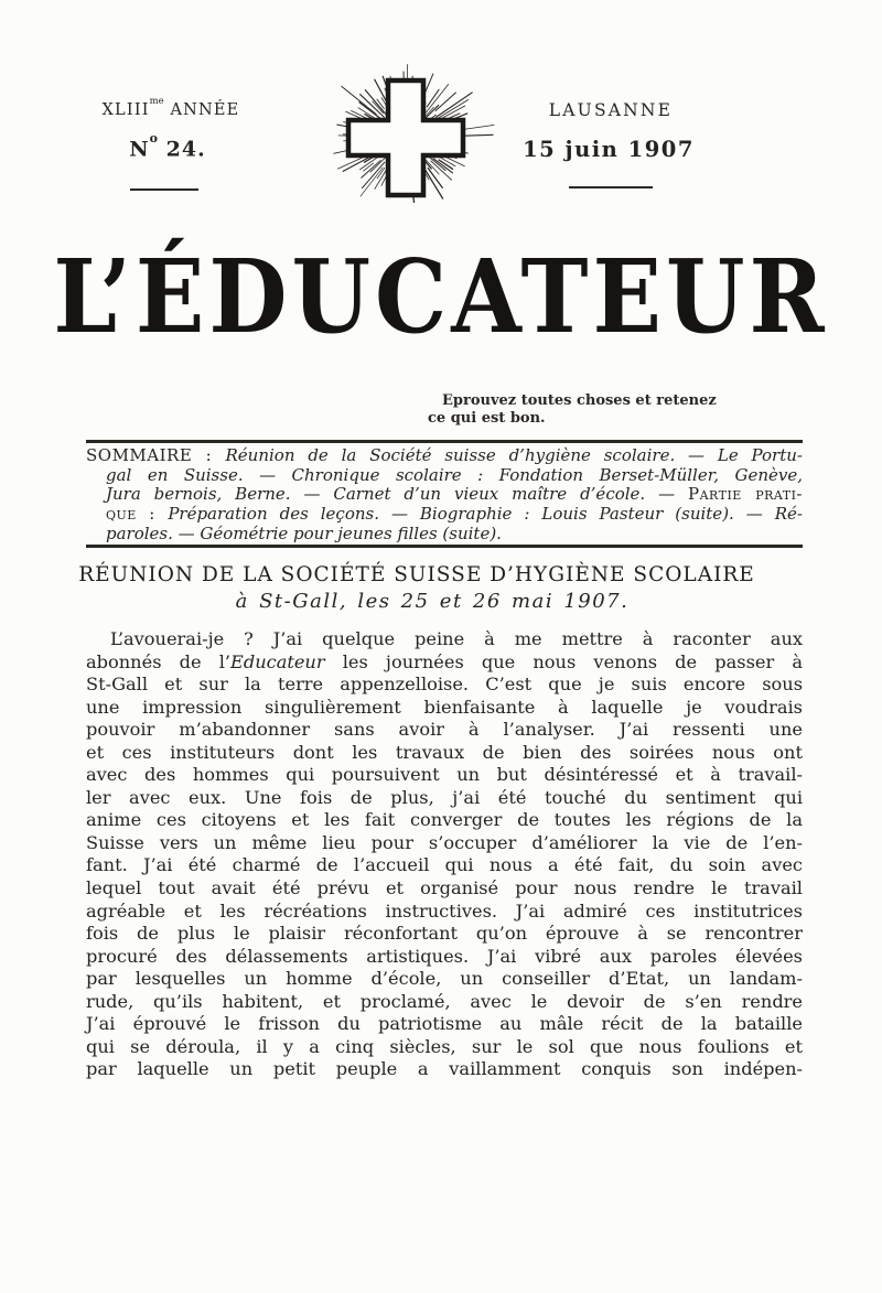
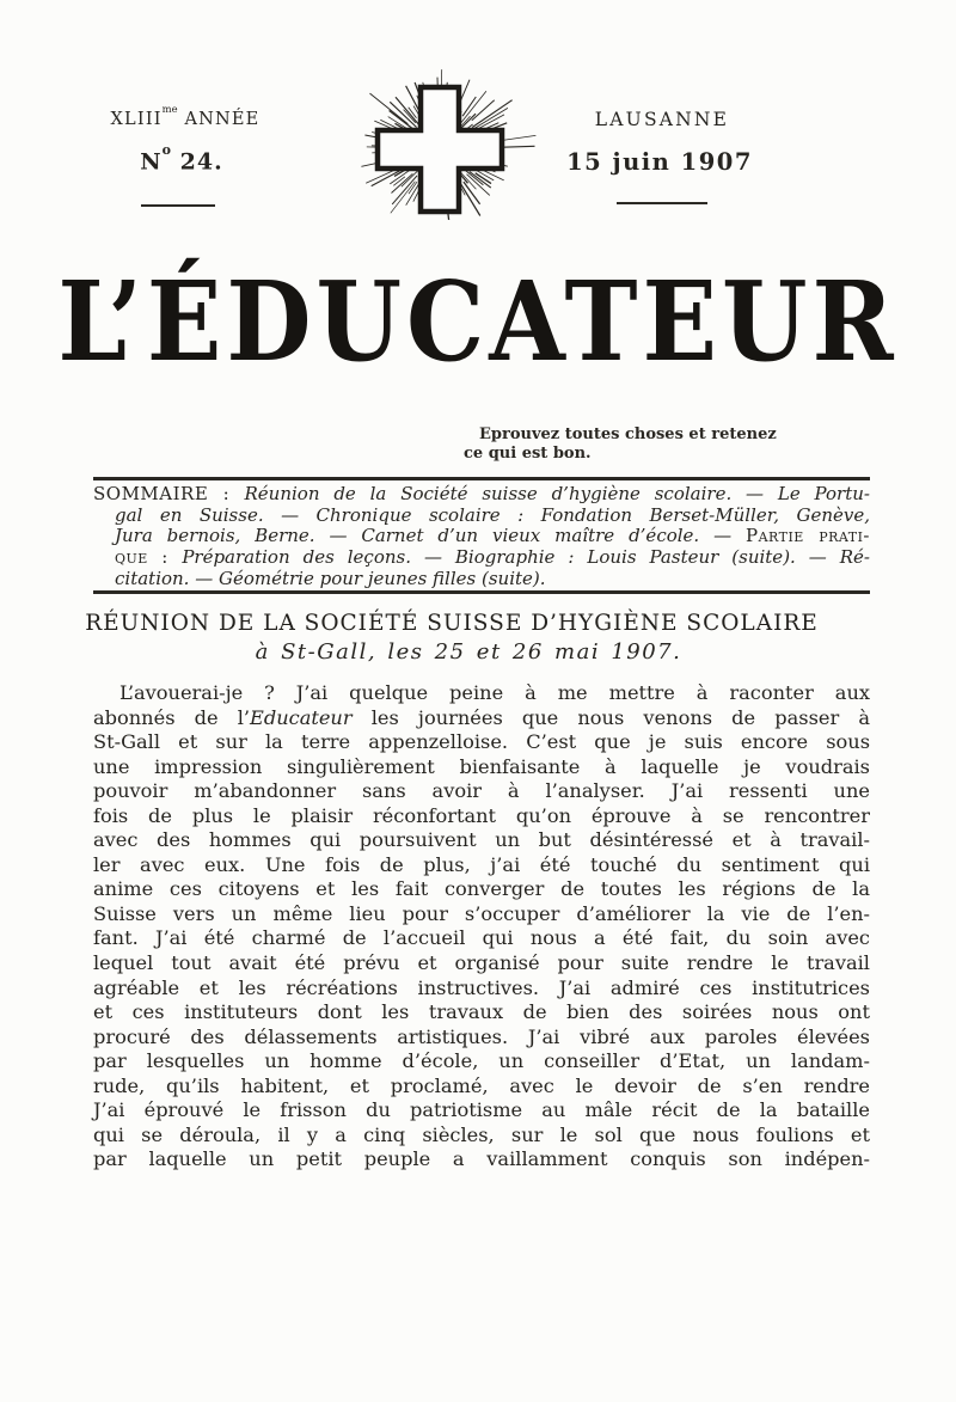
  XLIIIme ANNÉE
  No 24.
  LAUSANNE
  15 juin 1907
  L’ÉDUCATEUR
  Eprouvez toutes choses et retenez
  ce qui est bon.
  SOMMAIRE : Réunion de la Société suisse d’hygiène scolaire. — Le Portu-
  gal en Suisse. — Chronique scolaire : Fondation Berset-Müller, Genève,
  Jura bernois, Berne. — Carnet d’un vieux maître d’école. — Partie prati-
  que : Préparation des leçons. — Biographie : Louis Pasteur (suite). — Ré-
- paroles. — Géométrie pour jeunes filles (suite).
+ citation. — Géométrie pour jeunes filles (suite).
  RÉUNION DE LA SOCIÉTÉ SUISSE D’HYGIÈNE SCOLAIRE
  à St-Gall, les 25 et 26 mai 1907.
  L’avouerai-je ? J’ai quelque peine à me mettre à raconter aux
  abonnés de l’Educateur les journées que nous venons de passer à
  St-Gall et sur la terre appenzelloise. C’est que je suis encore sous
  une impression singulièrement bienfaisante à laquelle je voudrais
  pouvoir m’abandonner sans avoir à l’analyser. J’ai ressenti une
- et ces instituteurs dont les travaux de bien des soirées nous ont
+ fois de plus le plaisir réconfortant qu’on éprouve à se rencontrer
  avec des hommes qui poursuivent un but désintéressé et à travail-
  ler avec eux. Une fois de plus, j’ai été touché du sentiment qui
  anime ces citoyens et les fait converger de toutes les régions de la
  Suisse vers un même lieu pour s’occuper d’améliorer la vie de l’en-
  fant. J’ai été charmé de l’accueil qui nous a été fait, du soin avec
- lequel tout avait été prévu et organisé pour nous rendre le travail
+ lequel tout avait été prévu et organisé pour suite rendre le travail
  agréable et les récréations instructives. J’ai admiré ces institutrices
- fois de plus le plaisir réconfortant qu’on éprouve à se rencontrer
+ et ces instituteurs dont les travaux de bien des soirées nous ont
  procuré des délassements artistiques. J’ai vibré aux paroles élevées
  par lesquelles un homme d’école, un conseiller d’Etat, un landam-
  rude, qu’ils habitent, et proclamé, avec le devoir de s’en rendre
  J’ai éprouvé le frisson du patriotisme au mâle récit de la bataille
  qui se déroula, il y a cinq siècles, sur le sol que nous foulions et
  par laquelle un petit peuple a vaillamment conquis son indépen-
